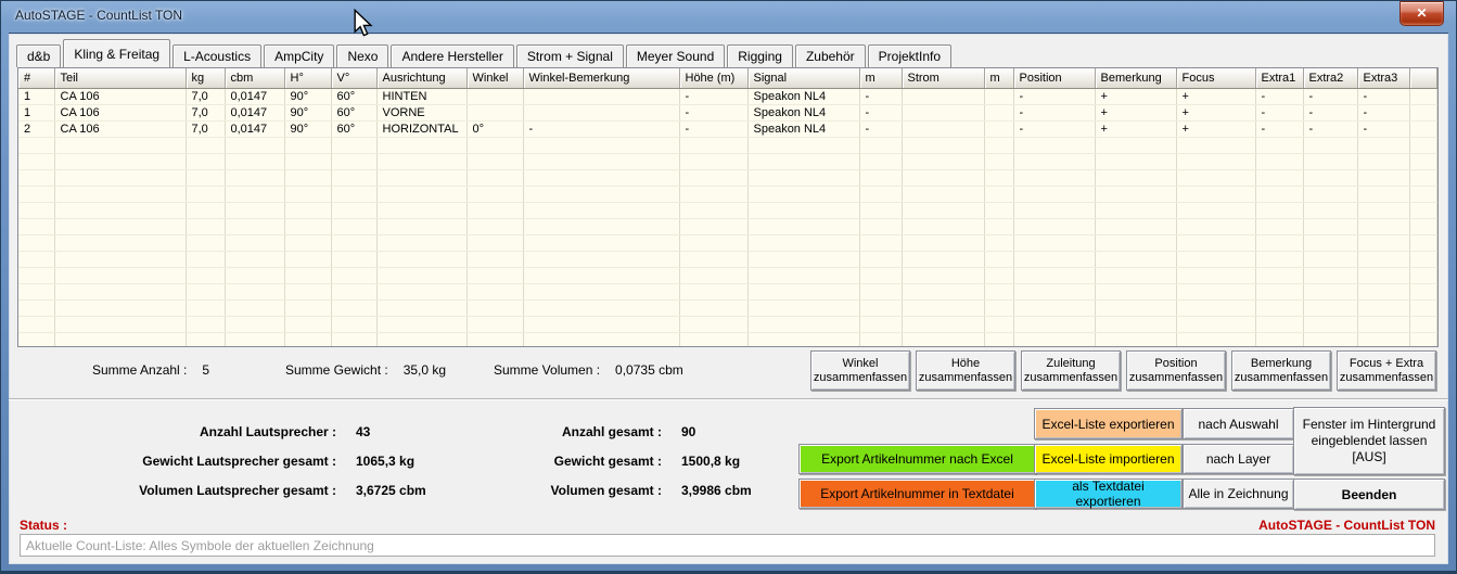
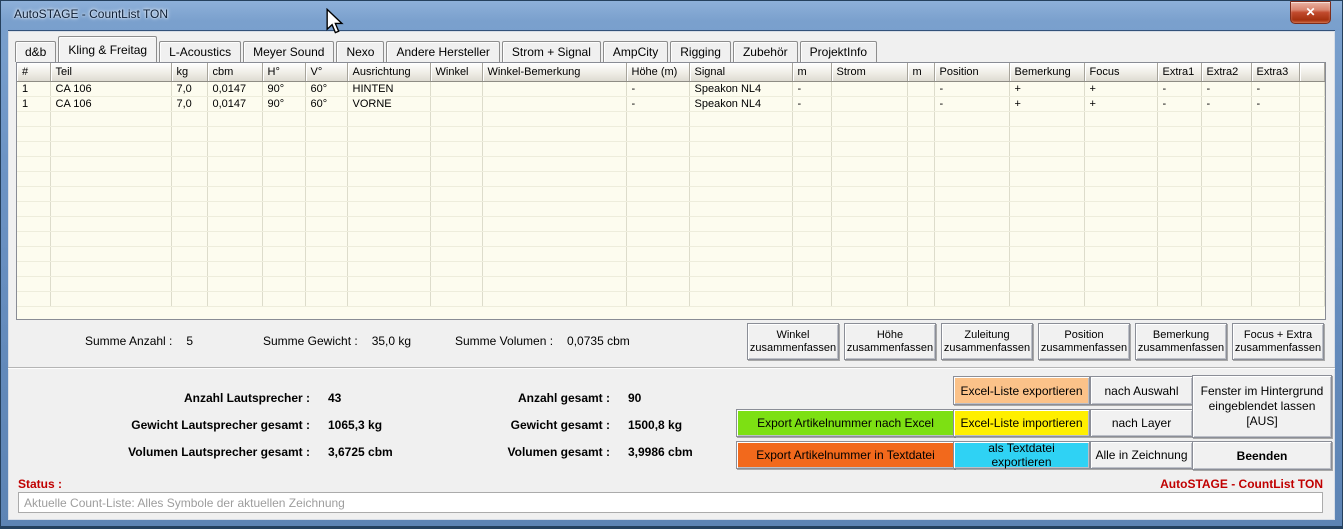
  AutoSTAGE - CountList TON
  ✕
  d&b
  Kling & Freitag
  L-Acoustics
- AmpCity
+ Meyer Sound
  Nexo
  Andere Hersteller
  Strom + Signal
- Meyer Sound
+ AmpCity
  Rigging
  Zubehör
  ProjektInfo
  #	Teil	kg	cbm	H°	V°	Ausrichtung	Winkel	Winkel-Bemerkung	Höhe (m)	Signal	m	Strom	m	Position	Bemerkung	Focus	Extra1	Extra2	Extra3
  1	CA 106	7,0	0,0147	90°	60°	HINTEN			-	Speakon NL4	-			-	+	+	-	-	-
  1	CA 106	7,0	0,0147	90°	60°	VORNE			-	Speakon NL4	-			-	+	+	-	-	-
- 2	CA 106	7,0	0,0147	90°	60°	HORIZONTAL	0°	-	-	Speakon NL4	-			-	+	+	-	-	-
  Summe Anzahl : 5
  Summe Gewicht : 35,0 kg
  Summe Volumen : 0,0735 cbm
  Winkel
  zusammenfassen
  Höhe
  zusammenfassen
  Zuleitung
  zusammenfassen
  Position
  zusammenfassen
  Bemerkung
  zusammenfassen
  Focus + Extra
  zusammenfassen
  Anzahl Lautsprecher :
  43
  Gewicht Lautsprecher gesamt :
  1065,3 kg
  Volumen Lautsprecher gesamt :
  3,6725 cbm
  Anzahl gesamt :
  90
  Gewicht gesamt :
  1500,8 kg
  Volumen gesamt :
  3,9986 cbm
  Export Artikelnummer nach Excel
  Export Artikelnummer in Textdatei
  Excel-Liste exportieren
  Excel-Liste importieren
  als Textdatei exportieren
  nach Auswahl
  nach Layer
  Alle in Zeichnung
  Fenster im Hintergrund eingeblendet lassen [AUS]
  Beenden
  Status :
  AutoSTAGE - CountList TON
  Aktuelle Count-Liste: Alles Symbole der aktuellen Zeichnung
